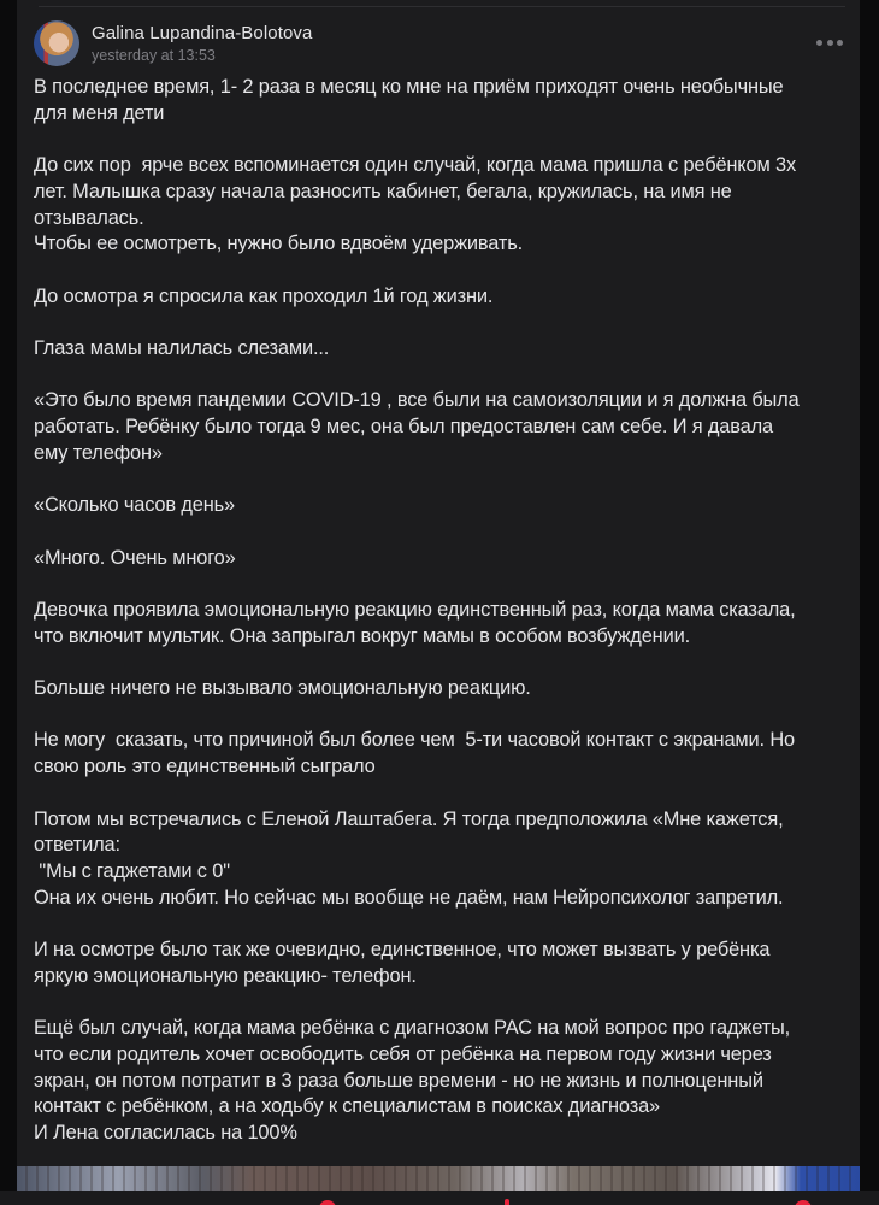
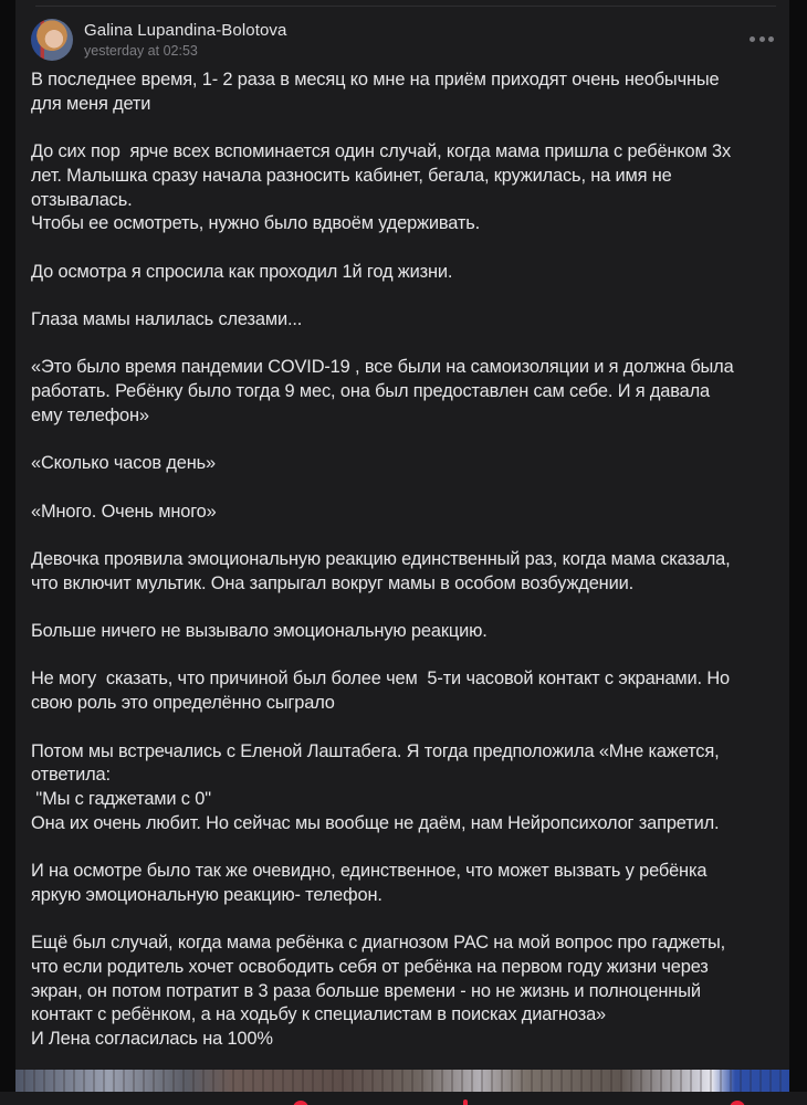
  Galina Lupandina-Bolotova
- yesterday at 13:53
+ yesterday at 02:53
  В последнее время, 1- 2 раза в месяц ко мне на приём приходят очень необычные
  для меня дети
  До сих пор ярче всех вспоминается один случай, когда мама пришла с ребёнком 3х
  лет. Малышка сразу начала разносить кабинет, бегала, кружилась, на имя не
  отзывалась.
  Чтобы ее осмотреть, нужно было вдвоём удерживать.
  До осмотра я спросила как проходил 1й год жизни.
  Глаза мамы налилась слезами...
  «Это было время пандемии COVID-19 , все были на самоизоляции и я должна была
  работать. Ребёнку было тогда 9 мес, она был предоставлен сам себе. И я давала
  ему телефон»
  «Сколько часов день»
  «Много. Очень много»
  Девочка проявила эмоциональную реакцию единственный раз, когда мама сказала,
  что включит мультик. Она запрыгал вокруг мамы в особом возбуждении.
  Больше ничего не вызывало эмоциональную реакцию.
  Не могу сказать, что причиной был более чем 5-ти часовой контакт с экранами. Но
- свою роль это единственный сыграло
+ свою роль это определённо сыграло
  Потом мы встречались с Еленой Лаштабега. Я тогда предположила «Мне кажется,
  ответила:
  "Мы с гаджетами с 0"
  Она их очень любит. Но сейчас мы вообще не даём, нам Нейропсихолог запретил.
  И на осмотре было так же очевидно, единственное, что может вызвать у ребёнка
  яркую эмоциональную реакцию- телефон.
  Ещё был случай, когда мама ребёнка с диагнозом РАС на мой вопрос про гаджеты,
  что если родитель хочет освободить себя от ребёнка на первом году жизни через
  экран, он потом потратит в 3 раза больше времени - но не жизнь и полноценный
  контакт с ребёнком, а на ходьбу к специалистам в поисках диагноза»
  И Лена согласилась на 100%
